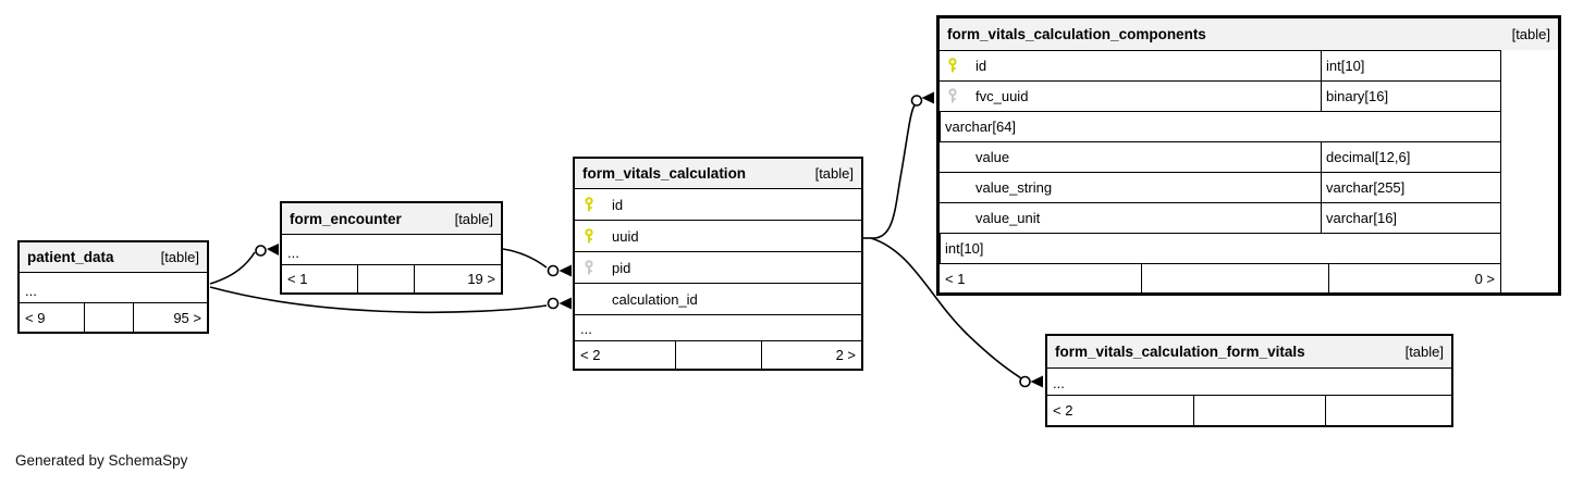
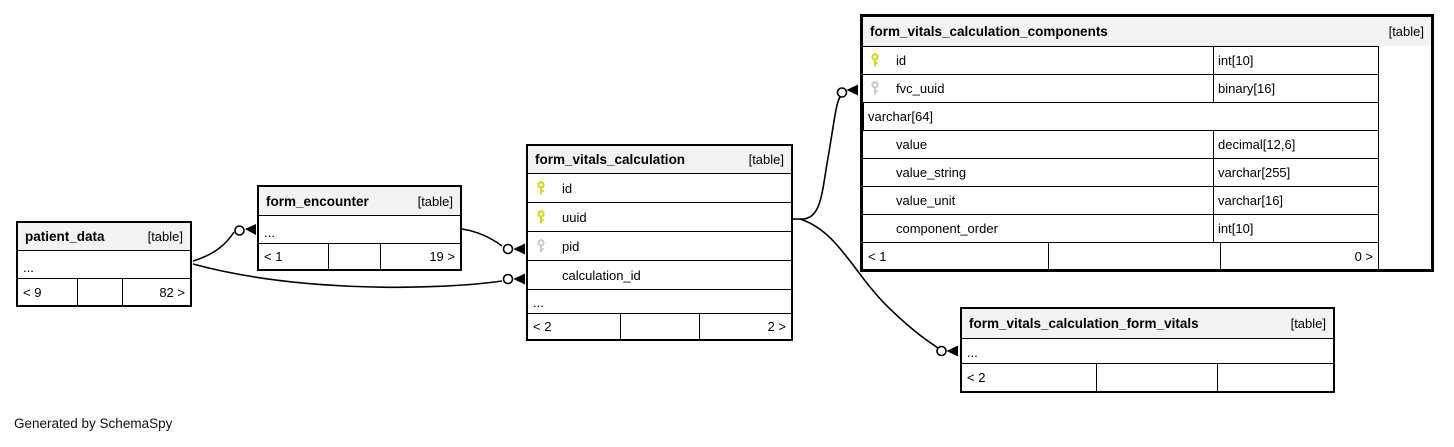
  patient_data
  [table]
  ...
  < 9
- 95 >
+ 82 >
  form_encounter
  [table]
  ...
  < 1
  19 >
  form_vitals_calculation
  [table]
  id
  uuid
  pid
  calculation_id
  ...
  < 2
  2 >
  form_vitals_calculation_components
  [table]
  id
  int[10]
  fvc_uuid
  binary[16]
  varchar[64]
  value
  decimal[12,6]
  value_string
  varchar[255]
  value_unit
  varchar[16]
+ component_order
  int[10]
  < 1
  0 >
  form_vitals_calculation_form_vitals
  [table]
  ...
  < 2
  Generated by SchemaSpy
